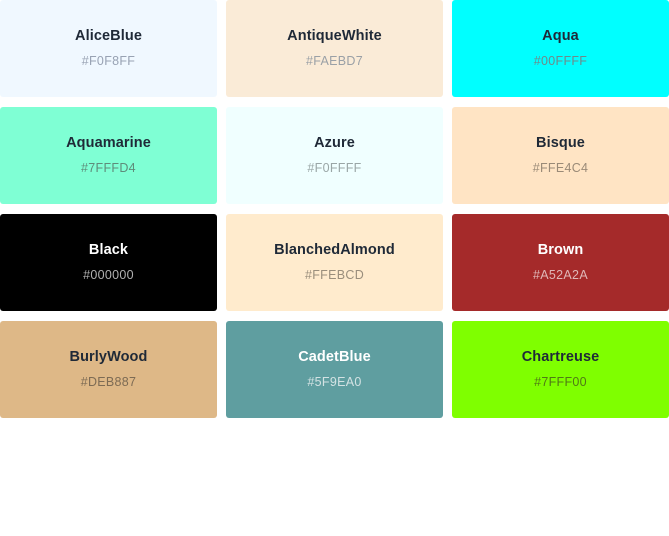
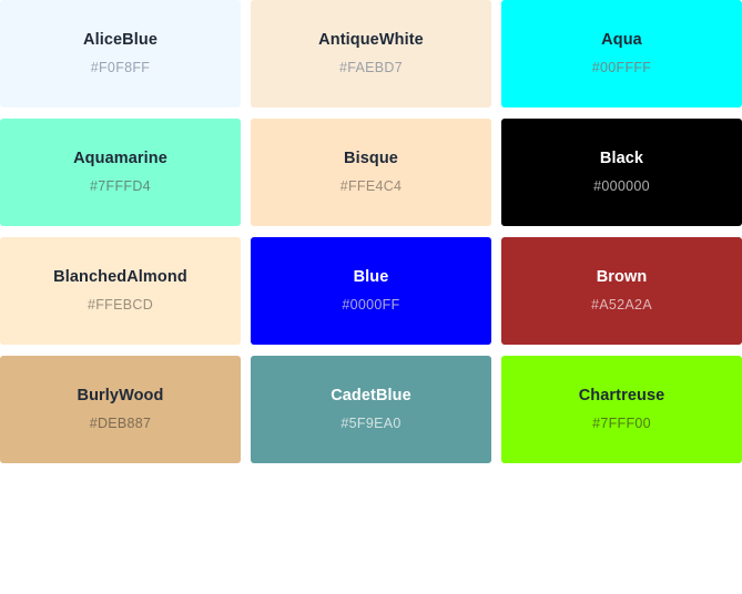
  AliceBlue
  #F0F8FF
  AntiqueWhite
  #FAEBD7
  Aqua
  #00FFFF
  Aquamarine
  #7FFFD4
- Azure
- #F0FFFF
  Bisque
  #FFE4C4
  Black
  #000000
  BlanchedAlmond
  #FFEBCD
+ Blue
+ #0000FF
  Brown
  #A52A2A
  BurlyWood
  #DEB887
  CadetBlue
  #5F9EA0
  Chartreuse
  #7FFF00
